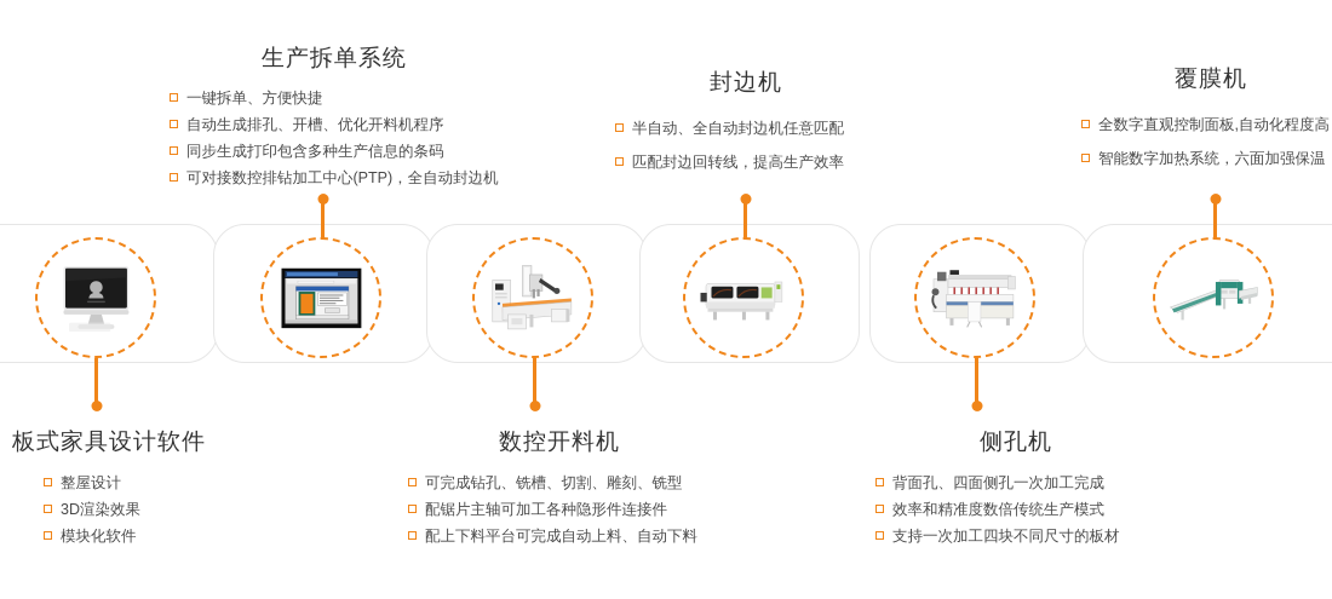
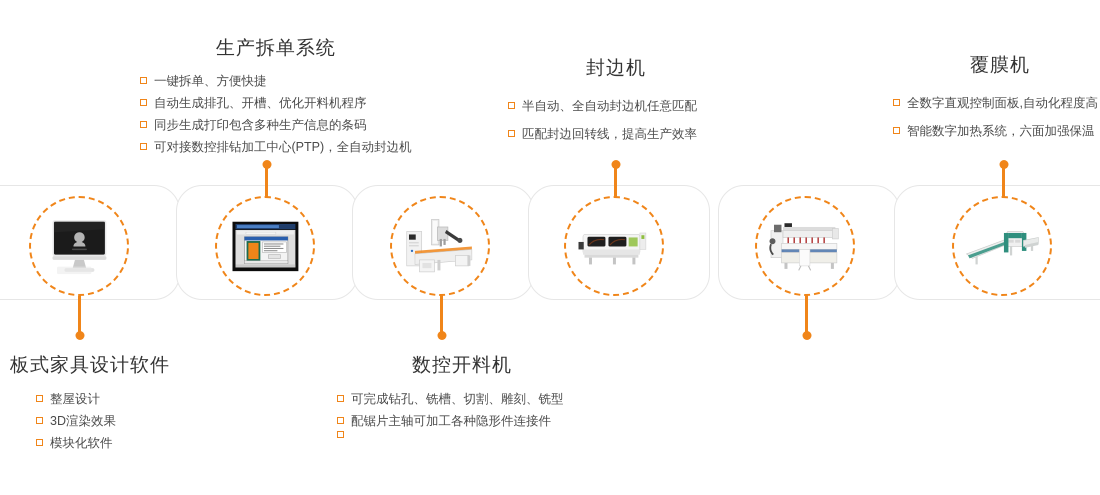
  生产拆单系统
  一键拆单、方便快捷
  自动生成排孔、开槽、优化开料机程序
  同步生成打印包含多种生产信息的条码
  可对接数控排钻加工中心(PTP)，全自动封边机
  封边机
  半自动、全自动封边机任意匹配
  匹配封边回转线，提高生产效率
  覆膜机
  全数字直观控制面板,自动化程度高
  智能数字加热系统，六面加强保温
  板式家具设计软件
  整屋设计
  3D渲染效果
  模块化软件
  数控开料机
  可完成钻孔、铣槽、切割、雕刻、铣型
  配锯片主轴可加工各种隐形件连接件
- 配上下料平台可完成自动上料、自动下料
- 侧孔机
- 背面孔、四面侧孔一次加工完成
- 效率和精准度数倍传统生产模式
- 支持一次加工四块不同尺寸的板材
